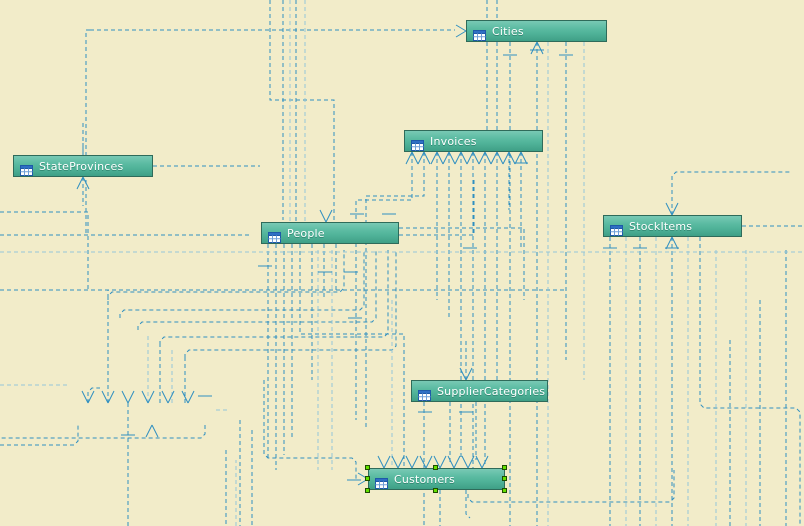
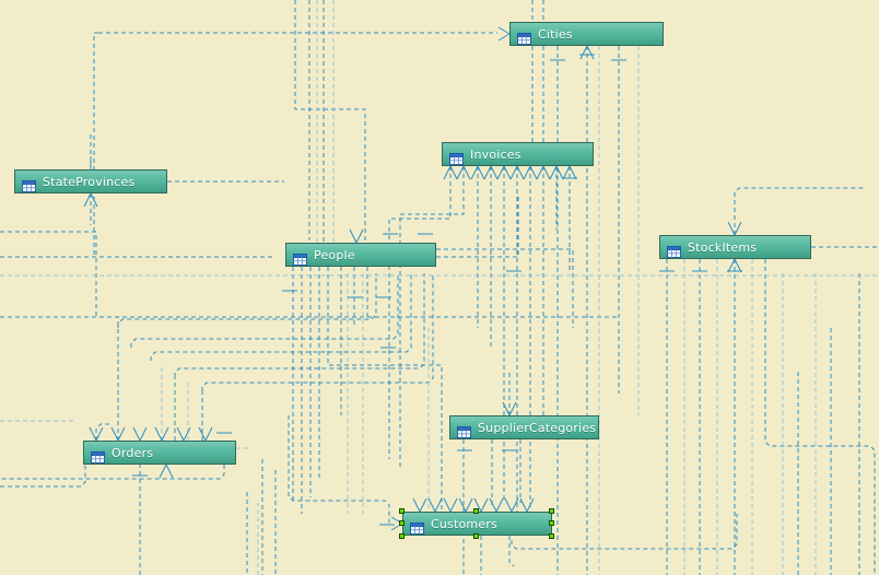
  Cities
  StateProvinces
  Invoices
  People
  StockItems
+ Orders
  SupplierCategories
  Customers
